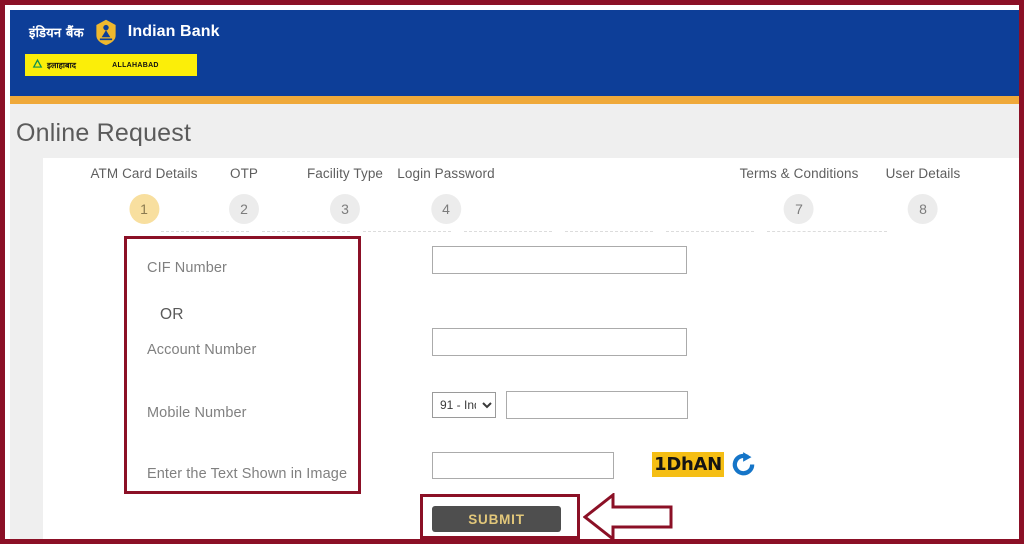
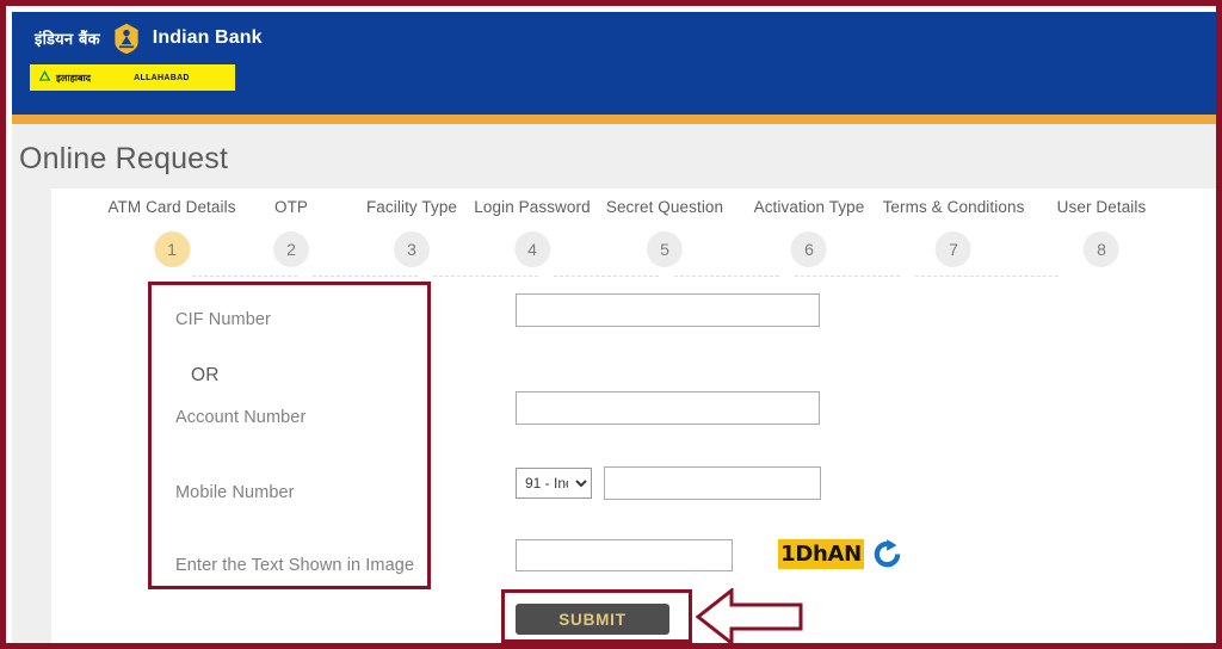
  इंडियन बैंक
  Indian Bank
  इलाहाबाद
  Online Request
  ATM Card Details
  1
  OTP
  2
  Facility Type
  3
  Login Password
  4
+ Secret Question
+ 5
+ Activation Type
+ 6
  Terms & Conditions
  7
  User Details
  8
  CIF Number
  OR
  Account Number
  Mobile Number
  Enter the Text Shown in Image
  1DhAN
  SUBMIT
